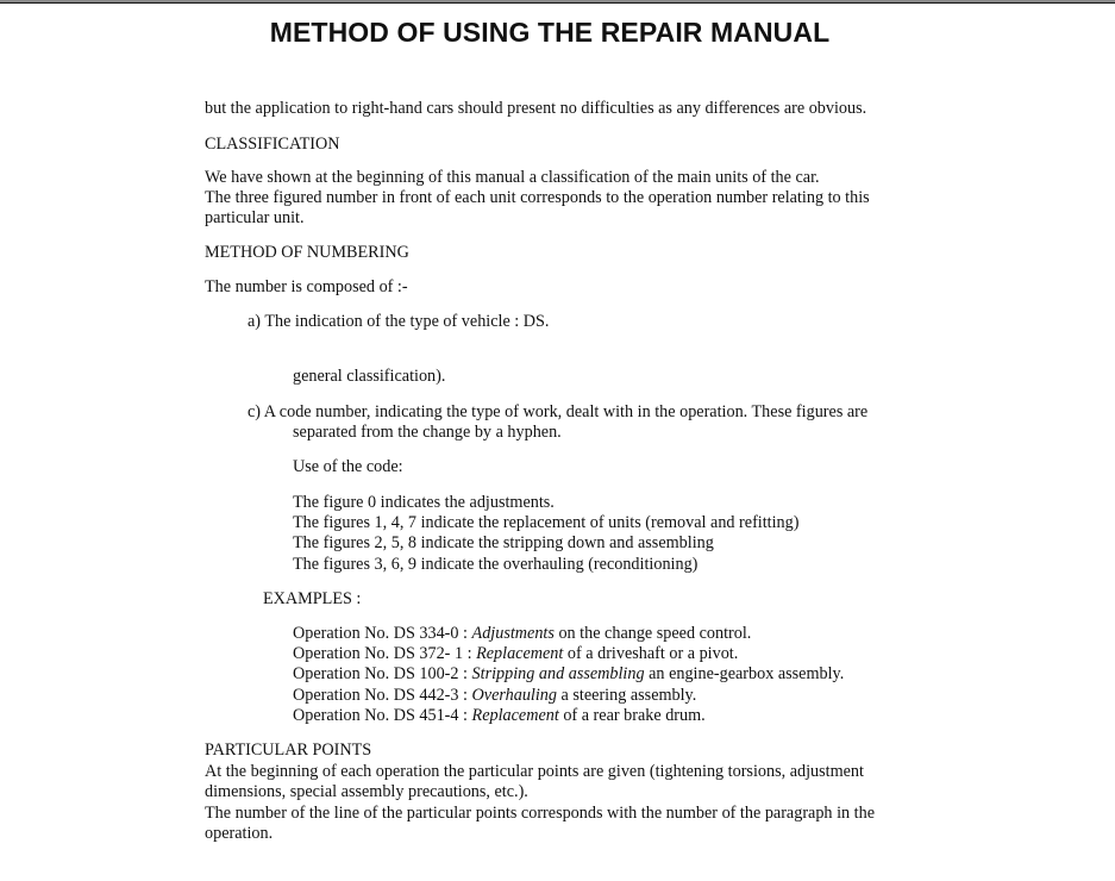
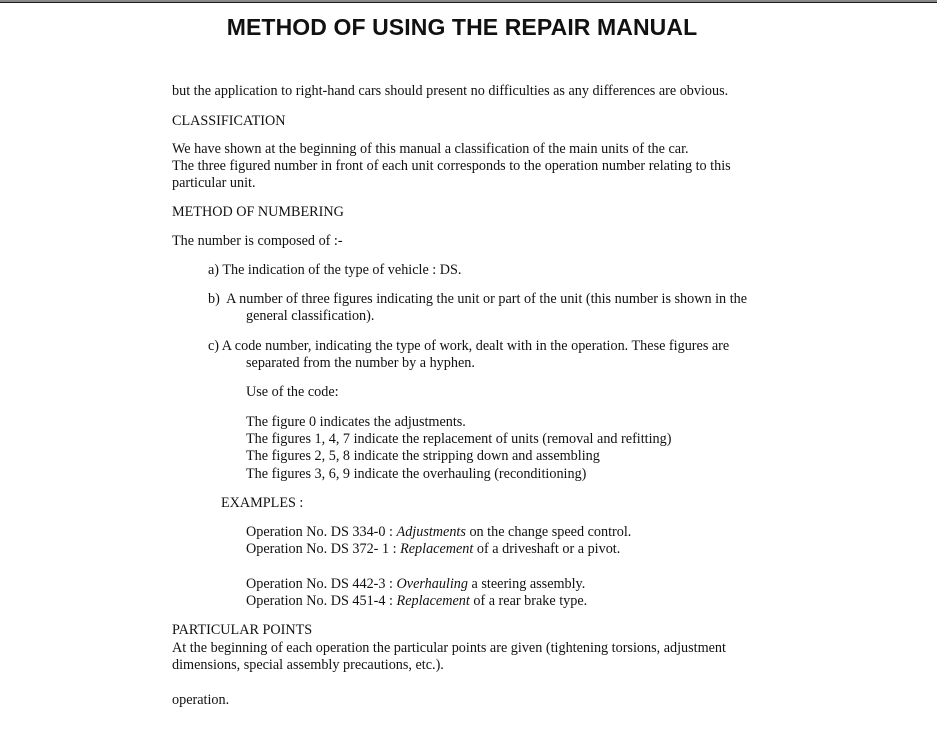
  METHOD OF USING THE REPAIR MANUAL
  but the application to right-hand cars should present no difficulties as any differences are obvious.
  CLASSIFICATION
  We have shown at the beginning of this manual a classification of the main units of the car.
  The three figured number in front of each unit corresponds to the operation number relating to this
  particular unit.
  METHOD OF NUMBERING
  The number is composed of :-
  a) The indication of the type of vehicle : DS.
+ b) A number of three figures indicating the unit or part of the unit (this number is shown in the
  general classification).
  c) A code number, indicating the type of work, dealt with in the operation. These figures are
- separated from the change by a hyphen.
+ separated from the number by a hyphen.
  Use of the code:
  The figure 0 indicates the adjustments.
  The figures 1, 4, 7 indicate the replacement of units (removal and refitting)
  The figures 2, 5, 8 indicate the stripping down and assembling
  The figures 3, 6, 9 indicate the overhauling (reconditioning)
  EXAMPLES :
  Operation No. DS 334-0 : Adjustments on the change speed control.
  Operation No. DS 372- 1 : Replacement of a driveshaft or a pivot.
- Operation No. DS 100-2 : Stripping and assembling an engine-gearbox assembly.
  Operation No. DS 442-3 : Overhauling a steering assembly.
- Operation No. DS 451-4 : Replacement of a rear brake drum.
+ Operation No. DS 451-4 : Replacement of a rear brake type.
  PARTICULAR POINTS
  At the beginning of each operation the particular points are given (tightening torsions, adjustment
  dimensions, special assembly precautions, etc.).
- The number of the line of the particular points corresponds with the number of the paragraph in the
  operation.
